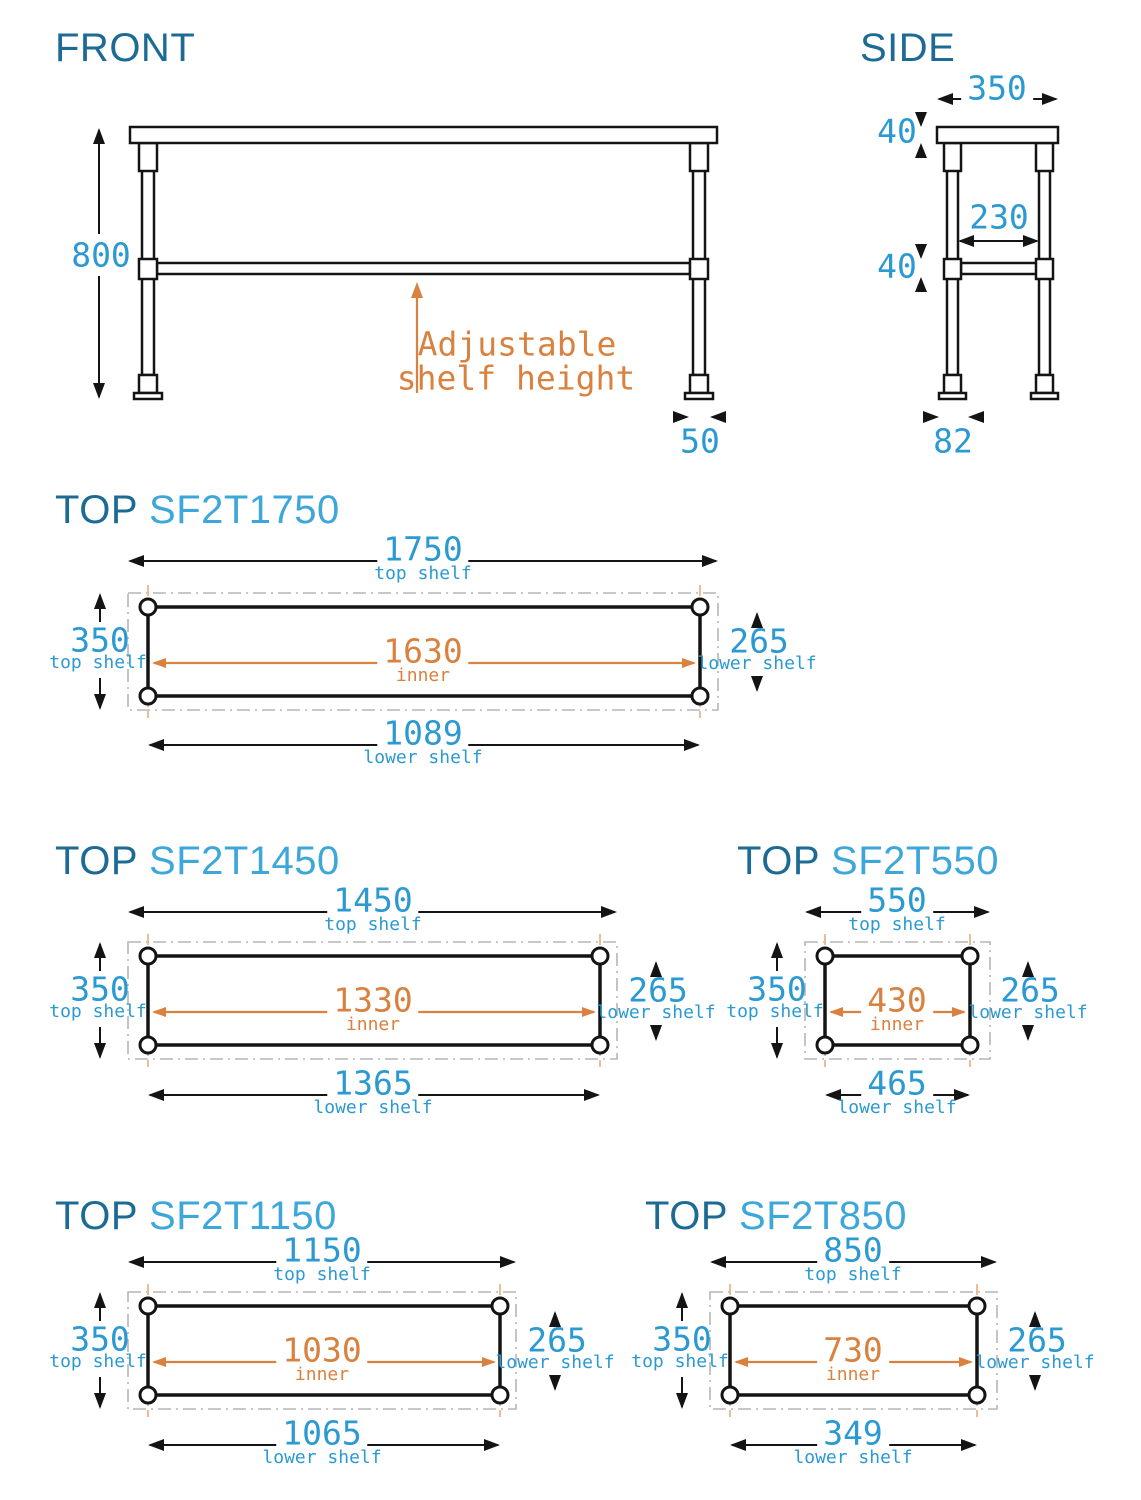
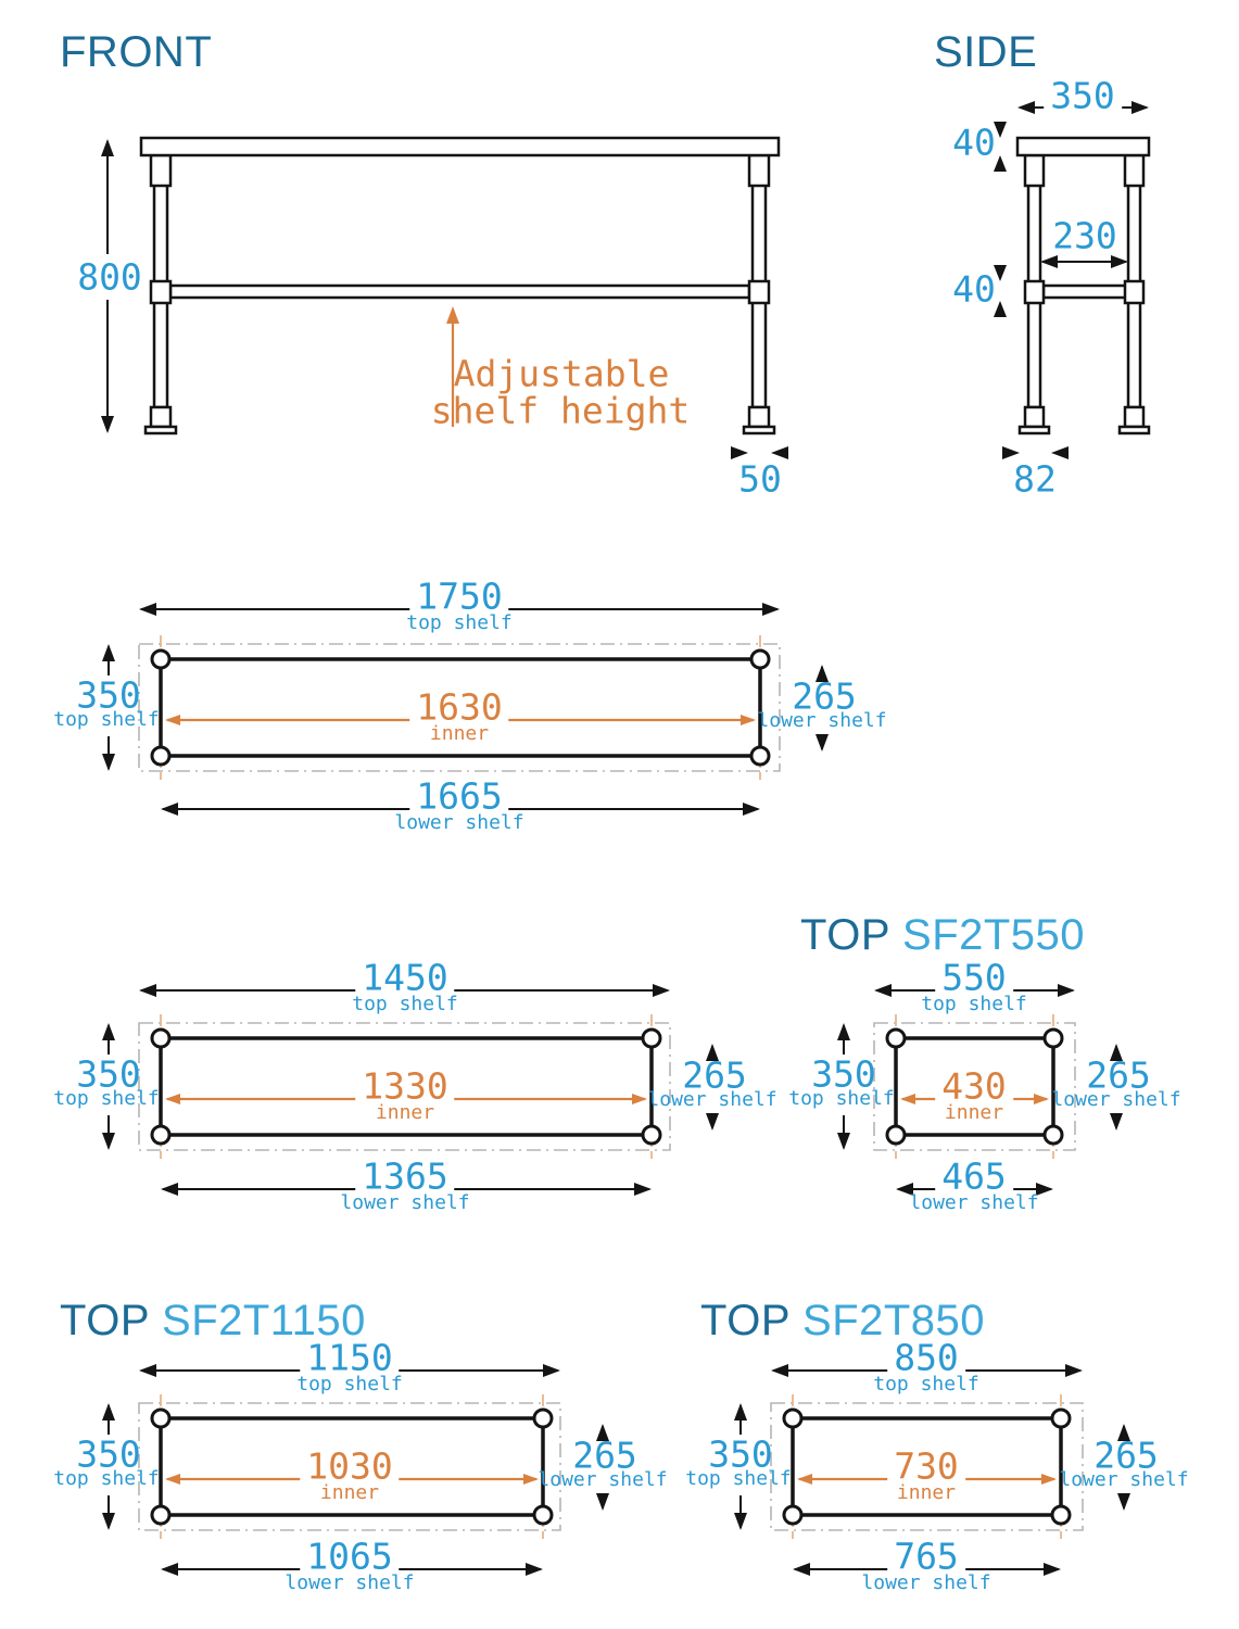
  FRONT
  SIDE
- TOP SF2T1750
- TOP SF2T1450
  TOP SF2T550
  TOP SF2T1150
  TOP SF2T850
  800
  50
  Adjustable
  shelf height
  350
  40
  230
  40
  82
  1750
  top shelf
  350
  top shelf
  1630
  inner
  265
  lower shelf
- 1089
+ 1665
  lower shelf
  1450
  top shelf
  350
  top shelf
  1330
  inner
  265
  lower shelf
  1365
  lower shelf
  550
  top shelf
  350
  top shelf
  430
  inner
  265
  lower shelf
  465
  lower shelf
  1150
  top shelf
  350
  top shelf
  1030
  inner
  265
  lower shelf
  1065
  lower shelf
  850
  top shelf
  350
  top shelf
  730
  inner
  265
  lower shelf
- 349
+ 765
  lower shelf
